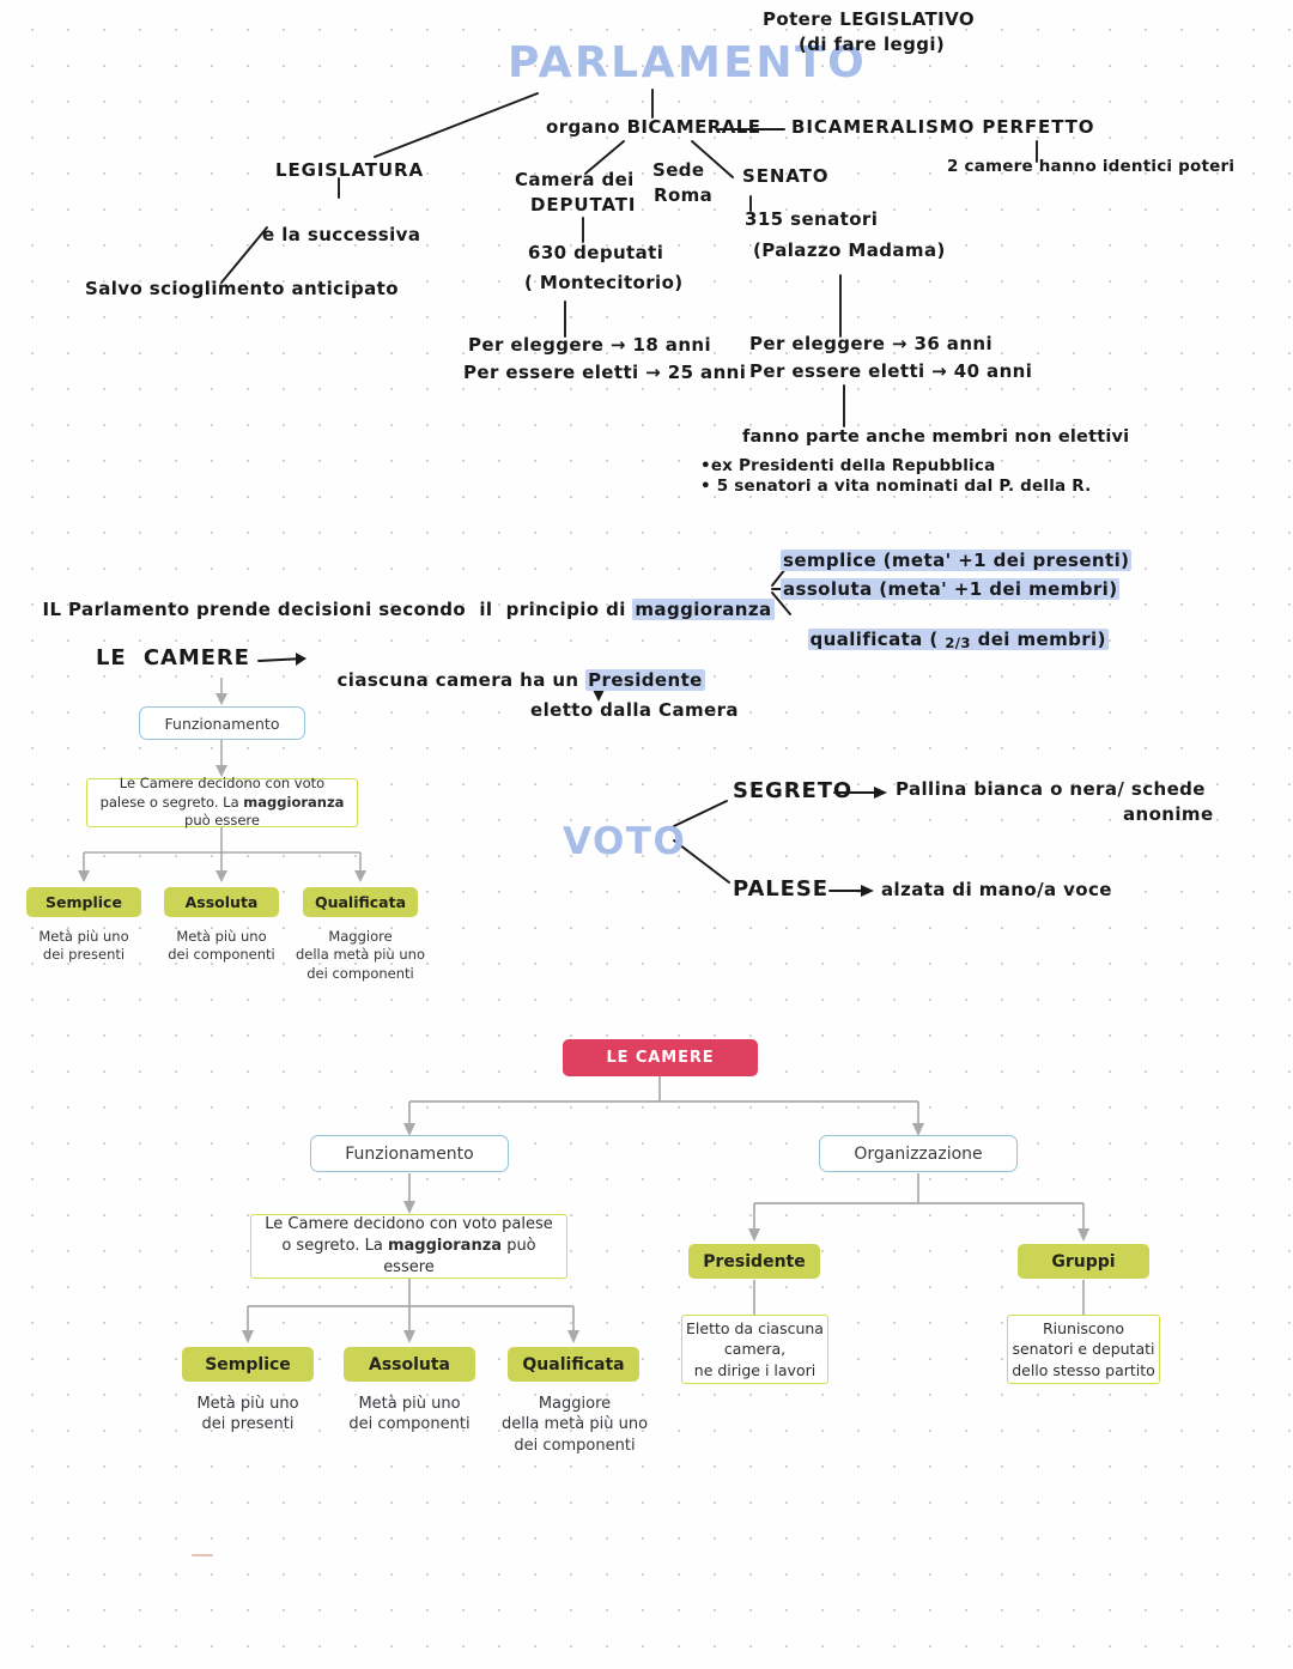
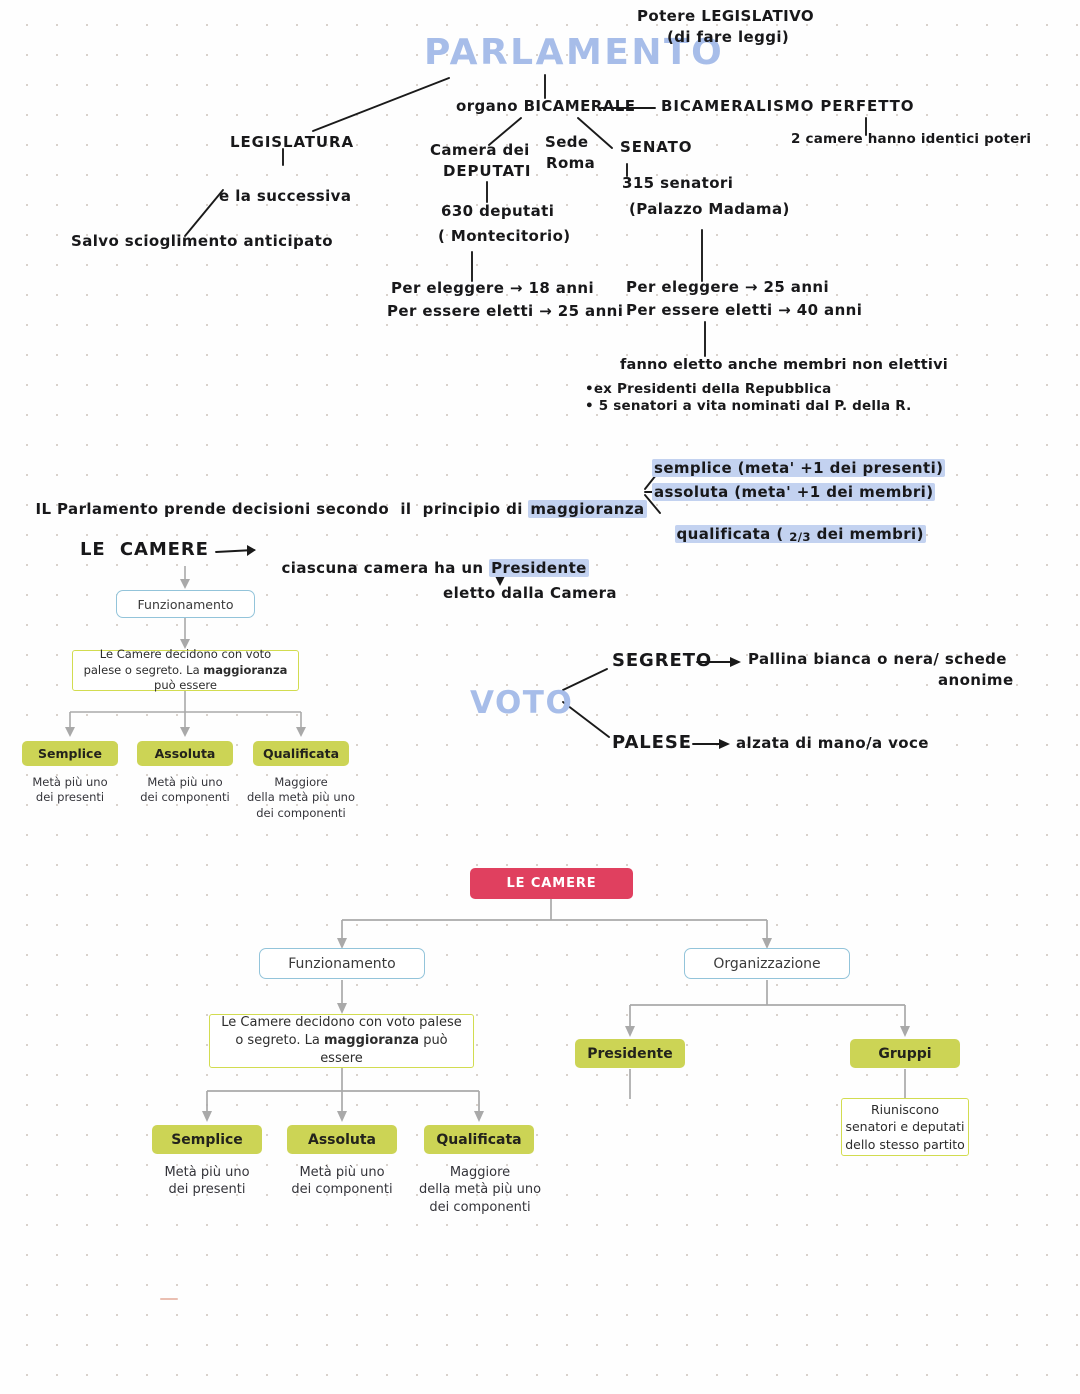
  PARLAMENTO
  Potere LEGISLATIVO
  (di fare leggi)
  organo BICAMERALE
  BICAMERALISMO PERFETTO
  2 camere hanno identici poteri
  LEGISLATURA
  e la successiva
  Salvo scioglimento anticipato
  Camera dei
  DEPUTATI
  Sede
  Roma
  SENATO
  630 deputati
  ( Montecitorio)
  315 senatori
  (Palazzo Madama)
  Per eleggere → 18 anni
  Per essere eletti → 25 anni
- Per eleggere → 36 anni
+ Per eleggere → 25 anni
  Per essere eletti → 40 anni
- fanno parte anche membri non elettivi
+ fanno eletto anche membri non elettivi
  •ex Presidenti della Repubblica
  • 5 senatori a vita nominati dal P. della R.
  IL Parlamento prende decisioni secondo il principio di maggioranza
  semplice (meta' +1 dei presenti)
  assoluta (meta' +1 dei membri)
  qualificata ( 2/3 dei membri)
  LE CAMERE
  ciascuna camera ha un Presidente
  eletto dalla Camera
  VOTO
  SEGRETO
  Pallina bianca o nera/ schede
  anonime
  PALESE
  alzata di mano/a voce
  Funzionamento
  Le Camere decidono con voto palese o segreto. La maggioranza può essere
  Semplice
  Assoluta
  Qualificata
  Metà più uno
  dei presenti
  Metà più uno
  dei componenti
  Maggiore
  della metà più uno
  dei componenti
  LE CAMERE
  Funzionamento
  Organizzazione
  Le Camere decidono con voto palese o segreto. La maggioranza può essere
  Semplice
  Assoluta
  Qualificata
  Metà più uno
  dei presenti
  Metà più uno
  dei componenti
  Maggiore
  della metà più uno
  dei componenti
  Presidente
- Eletto da ciascuna
- camera,
- ne dirige i lavori
  Gruppi
  Riuniscono
  senatori e deputati
  dello stesso partito
